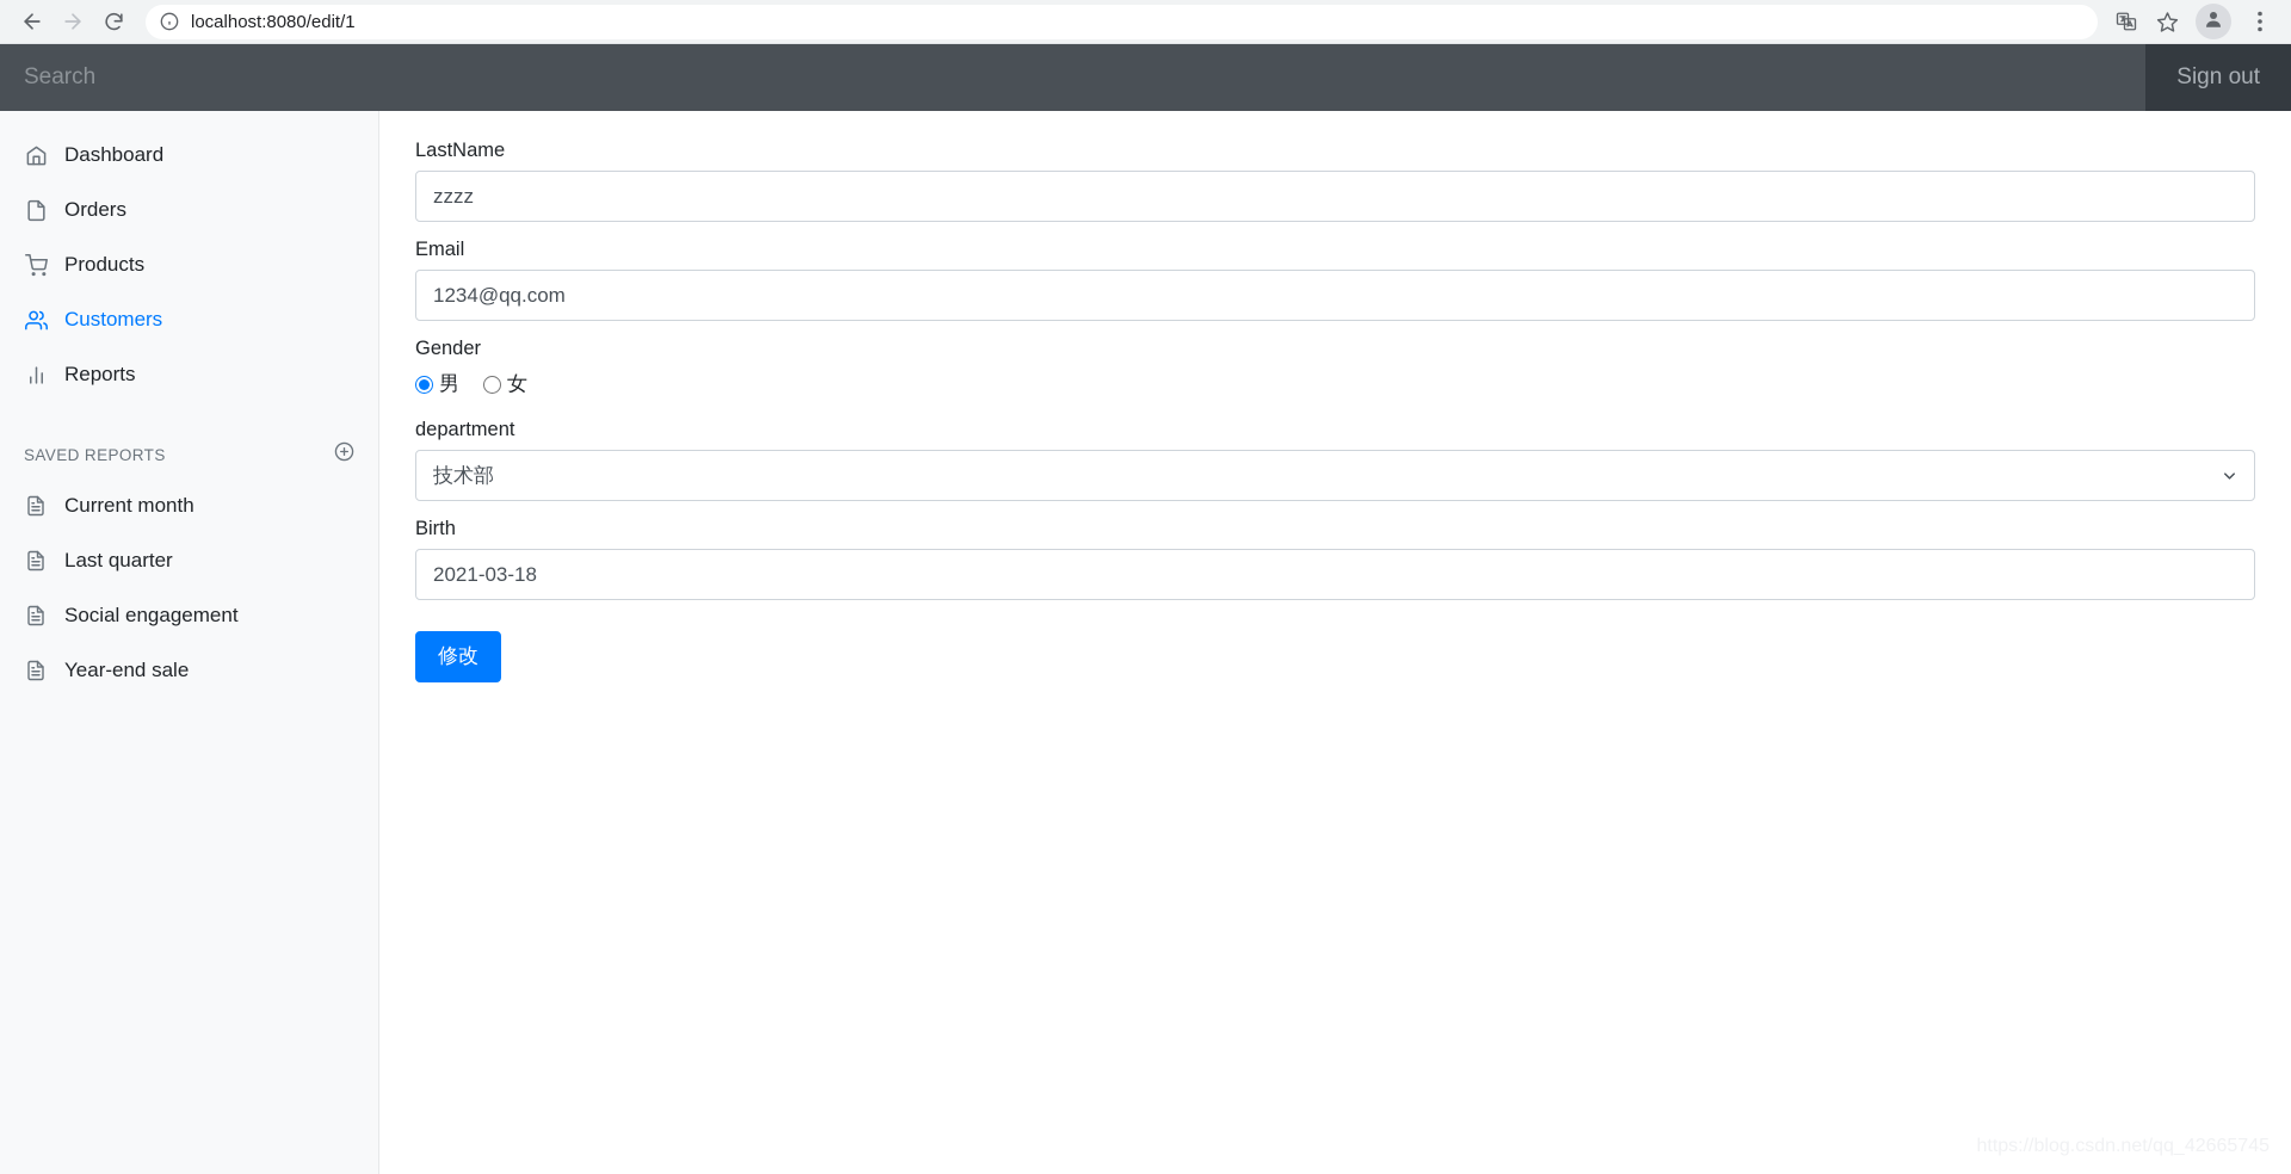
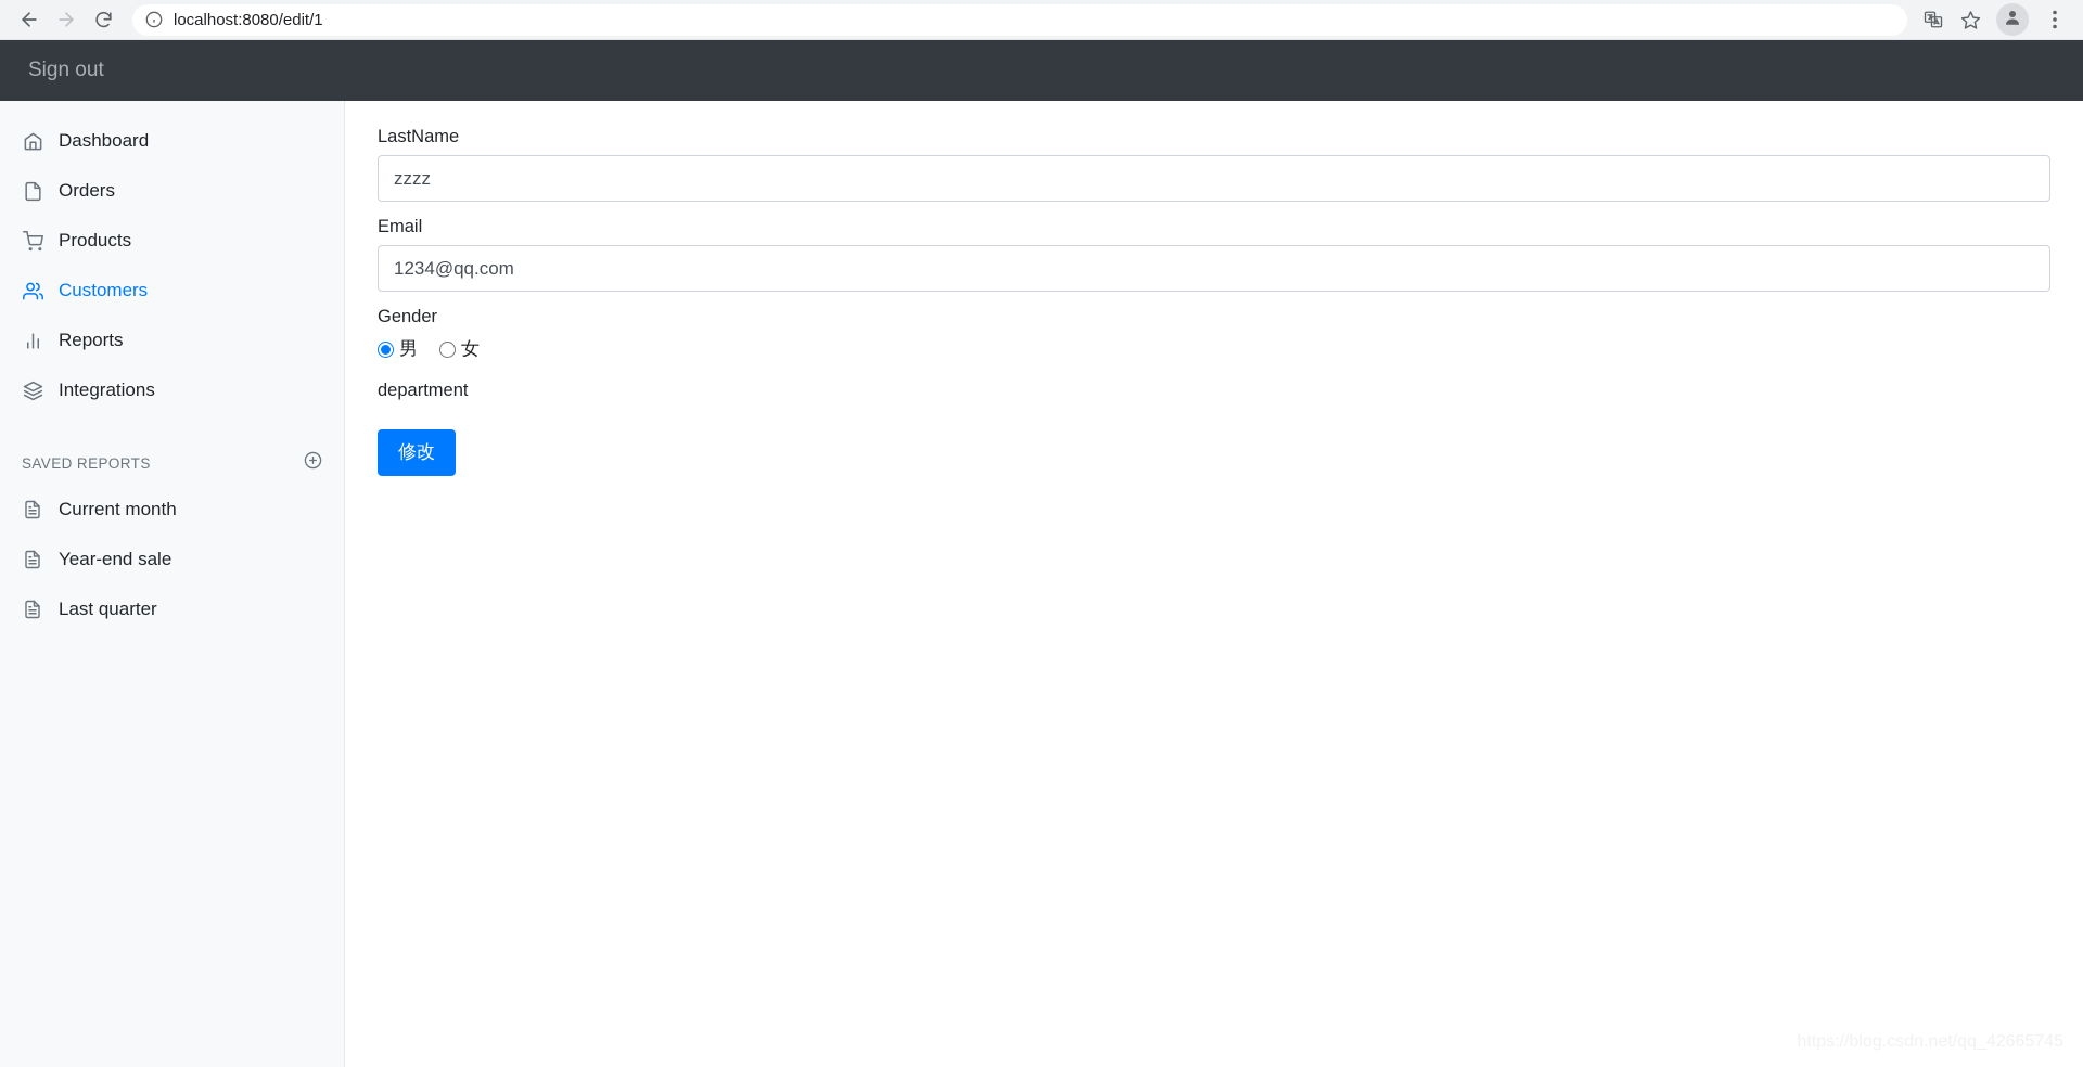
  localhost:8080/edit/1
- Search
  Sign out
  Dashboard
  Orders
  Products
  Customers
  Reports
+ Integrations
  SAVED REPORTS
  Current month
- Last quarter
+ Year-end sale
- Social engagement
- Year-end sale
+ Last quarter
  LastName
  zzzz
  Email
  1234@qq.com
  Gender
  男
  女
  department
- 技术部
- Birth
- 2021-03-18
  修改
